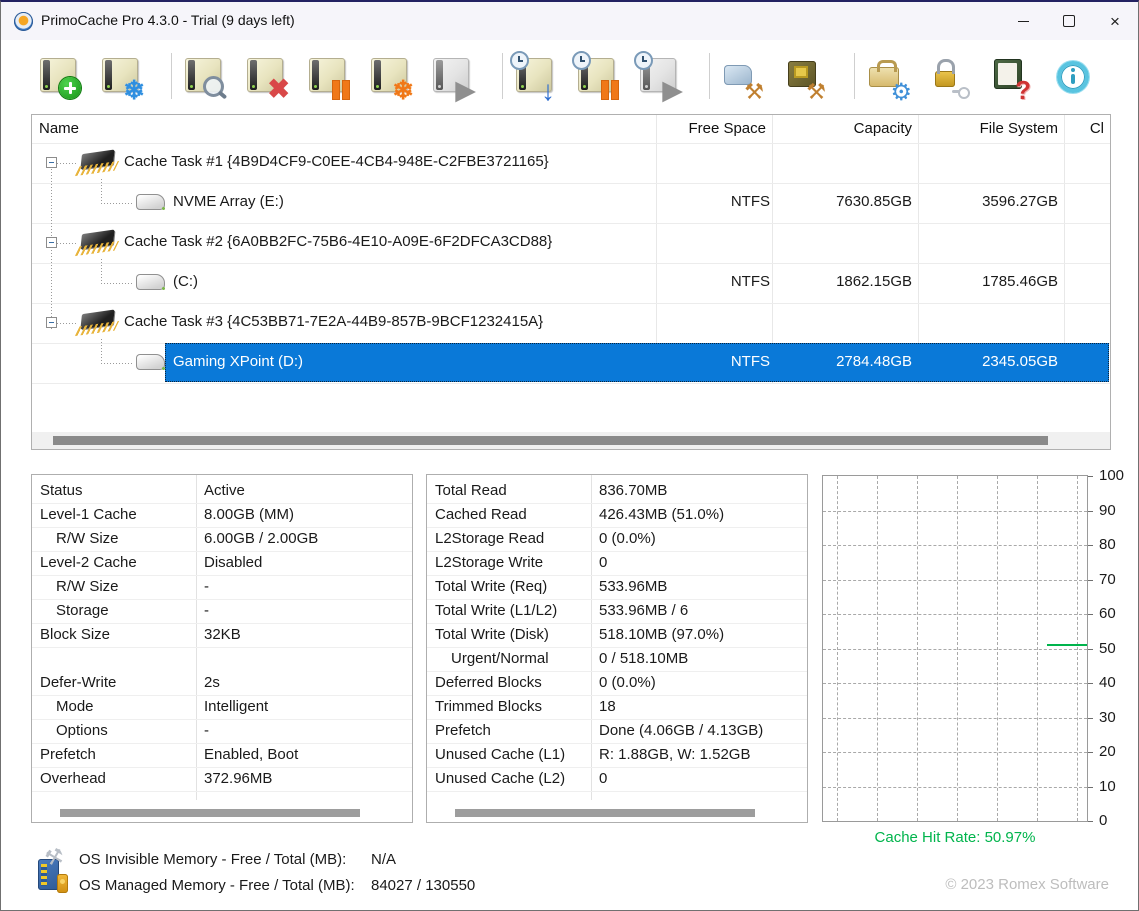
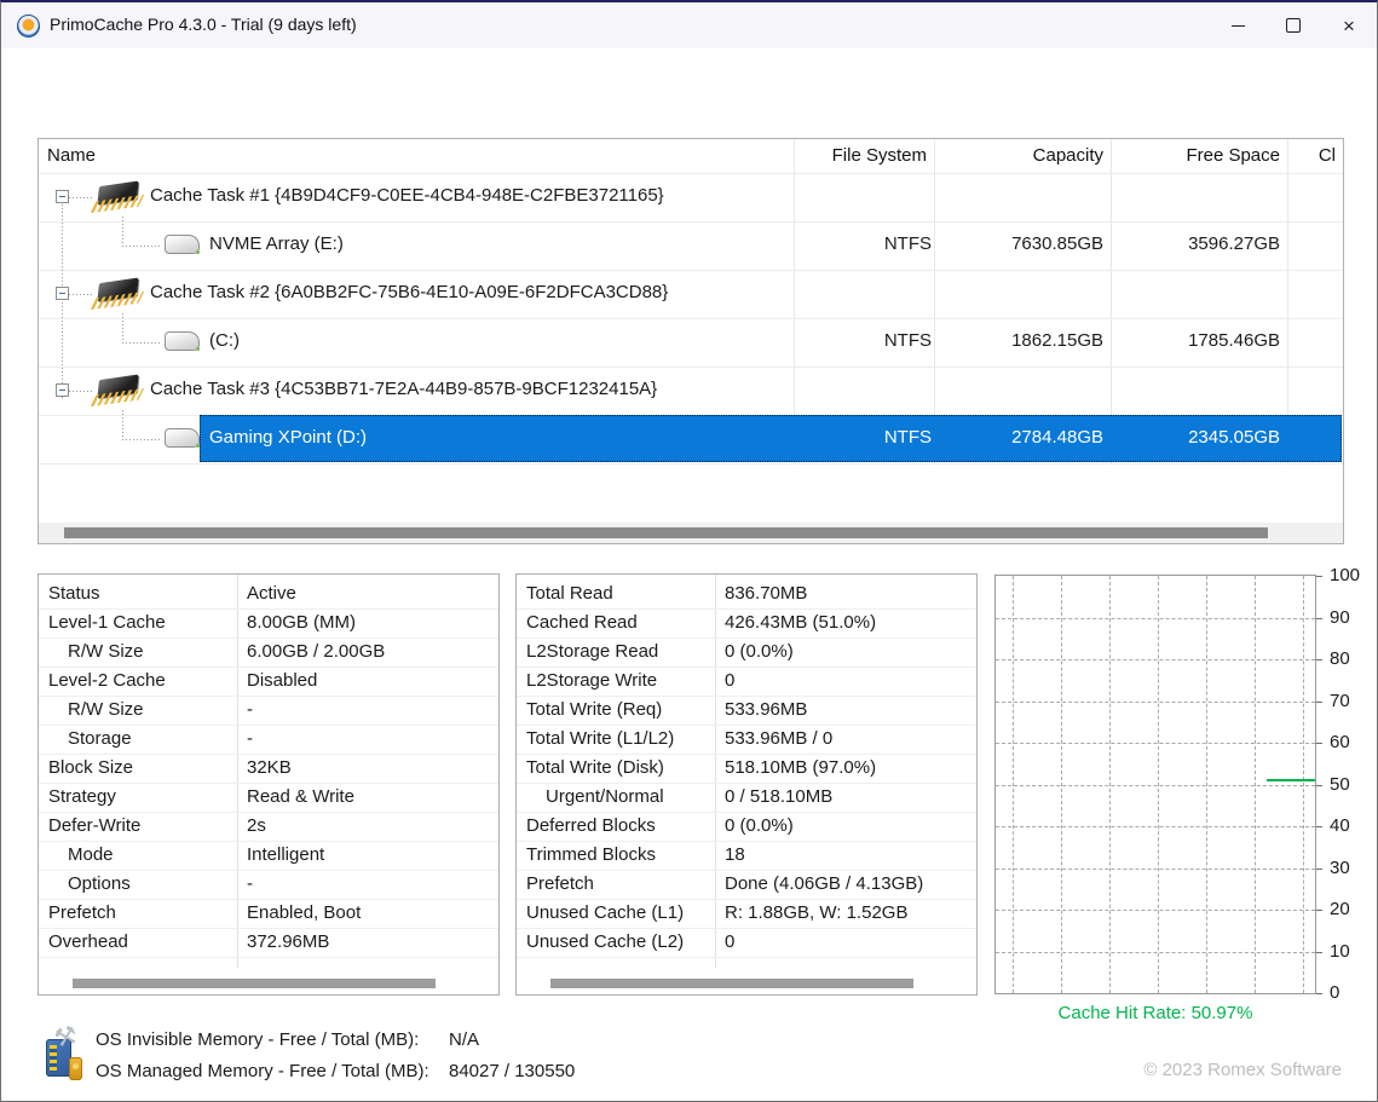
  PrimoCache Pro 4.3.0 - Trial (9 days left)
  ×
- ?
  Name
- Free Space
+ File System
  Capacity
- File System
+ Free Space
  Cl
  Cache Task #1 {4B9D4CF9-C0EE-4CB4-948E-C2FBE3721165}
  NVME Array (E:)
  NTFS
  7630.85GB
  3596.27GB
  Cache Task #2 {6A0BB2FC-75B6-4E10-A09E-6F2DFCA3CD88}
  (C:)
  NTFS
  1862.15GB
  1785.46GB
  Cache Task #3 {4C53BB71-7E2A-44B9-857B-9BCF1232415A}
  Gaming XPoint (D:)
  NTFS
  2784.48GB
  2345.05GB
  Status
  Active
  Level-1 Cache
  8.00GB (MM)
  R/W Size
  6.00GB / 2.00GB
  Level-2 Cache
  Disabled
  R/W Size
  -
  Storage
  -
  Block Size
  32KB
+ Strategy
+ Read & Write
  Defer-Write
  2s
  Mode
  Intelligent
  Options
  -
  Prefetch
  Enabled, Boot
  Overhead
  372.96MB
  Total Read
  836.70MB
  Cached Read
  426.43MB (51.0%)
  L2Storage Read
  0 (0.0%)
  L2Storage Write
  0
  Total Write (Req)
  533.96MB
  Total Write (L1/L2)
- 533.96MB / 6
+ 533.96MB / 0
  Total Write (Disk)
  518.10MB (97.0%)
  Urgent/Normal
  0 / 518.10MB
  Deferred Blocks
  0 (0.0%)
  Trimmed Blocks
  18
  Prefetch
  Done (4.06GB / 4.13GB)
  Unused Cache (L1)
  R: 1.88GB, W: 1.52GB
  Unused Cache (L2)
  0
  Cache Hit Rate: 50.97%
  0
  10
  20
  30
  40
  50
  60
  70
  80
  90
  100
  OS Invisible Memory - Free / Total (MB): N/A
  OS Managed Memory - Free / Total (MB): 84027 / 130550
  © 2023 Romex Software
